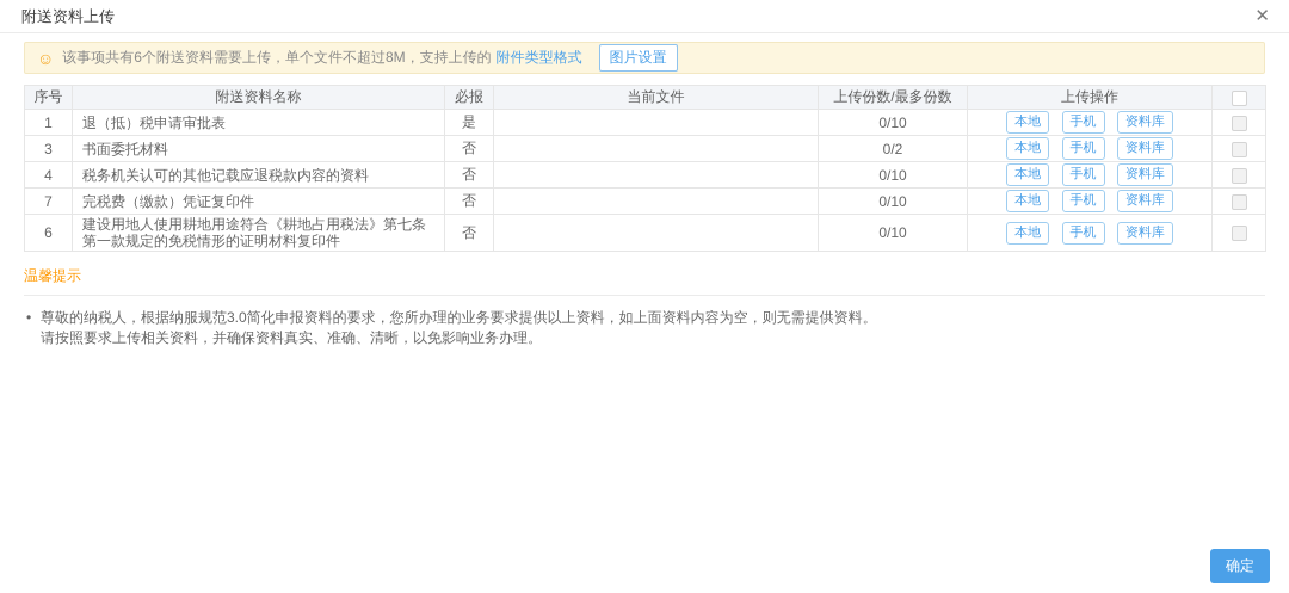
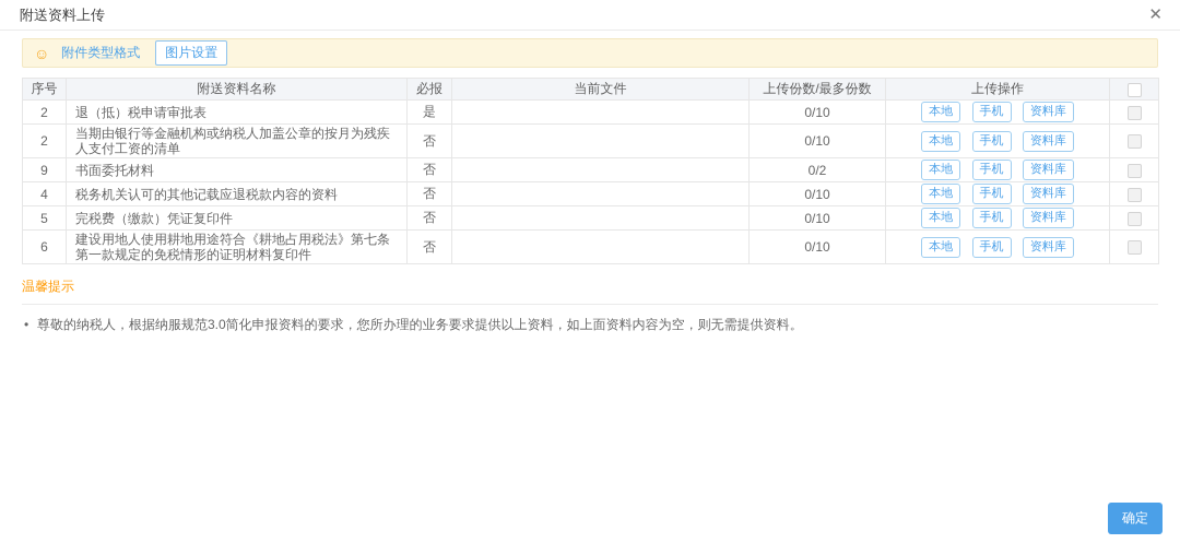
  附送资料上传
  ✕
  ☺
- 该事项共有6个附送资料需要上传，单个文件不超过8M，支持上传的
  附件类型格式
  图片设置
  序号	附送资料名称	必报	当前文件	上传份数/最多份数	上传操作
- 1	退（抵）税申请审批表	是		0/10	本地 手机 资料库
+ 2	退（抵）税申请审批表	是		0/10	本地 手机 资料库
+ 2	当期由银行等金融机构或纳税人加盖公章的按月为残疾人支付工资的清单	否		0/10	本地 手机 资料库
- 3	书面委托材料	否		0/2	本地 手机 资料库
+ 9	书面委托材料	否		0/2	本地 手机 资料库
  4	税务机关认可的其他记载应退税款内容的资料	否		0/10	本地 手机 资料库
- 7	完税费（缴款）凭证复印件	否		0/10	本地 手机 资料库
+ 5	完税费（缴款）凭证复印件	否		0/10	本地 手机 资料库
  6	建设用地人使用耕地用途符合《耕地占用税法》第七条第一款规定的免税情形的证明材料复印件	否		0/10	本地 手机 资料库
  温馨提示
  尊敬的纳税人，根据纳服规范3.0简化申报资料的要求，您所办理的业务要求提供以上资料，如上面资料内容为空，则无需提供资料。
- 请按照要求上传相关资料，并确保资料真实、准确、清晰，以免影响业务办理。
  确定
